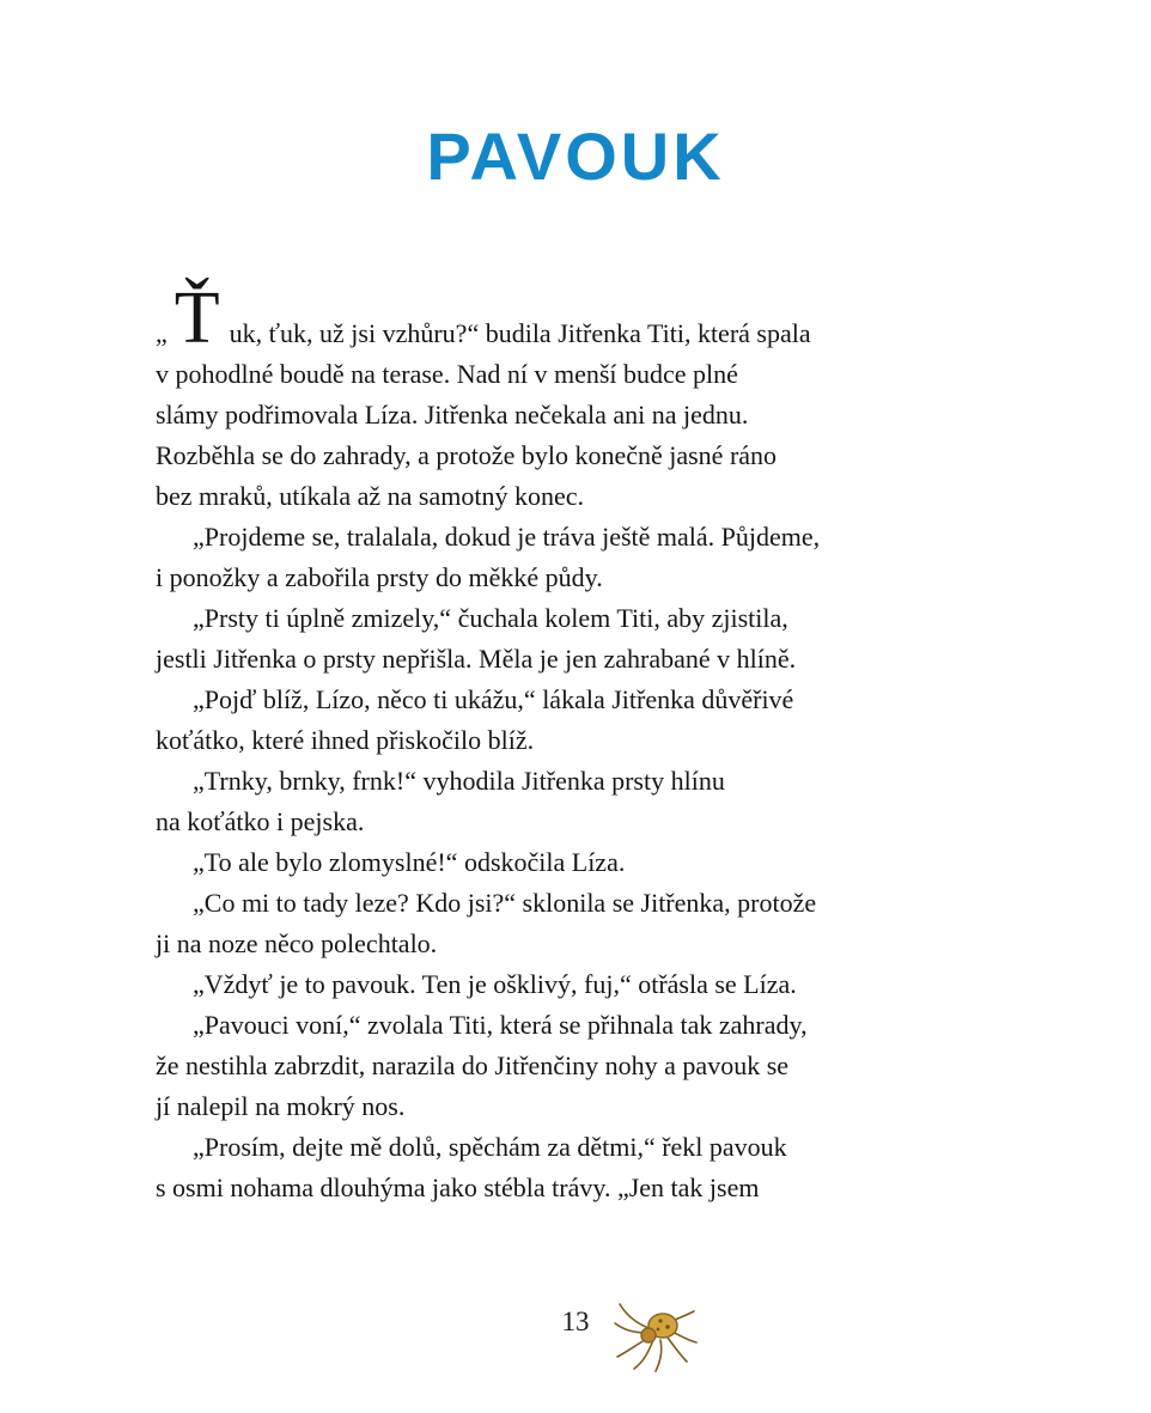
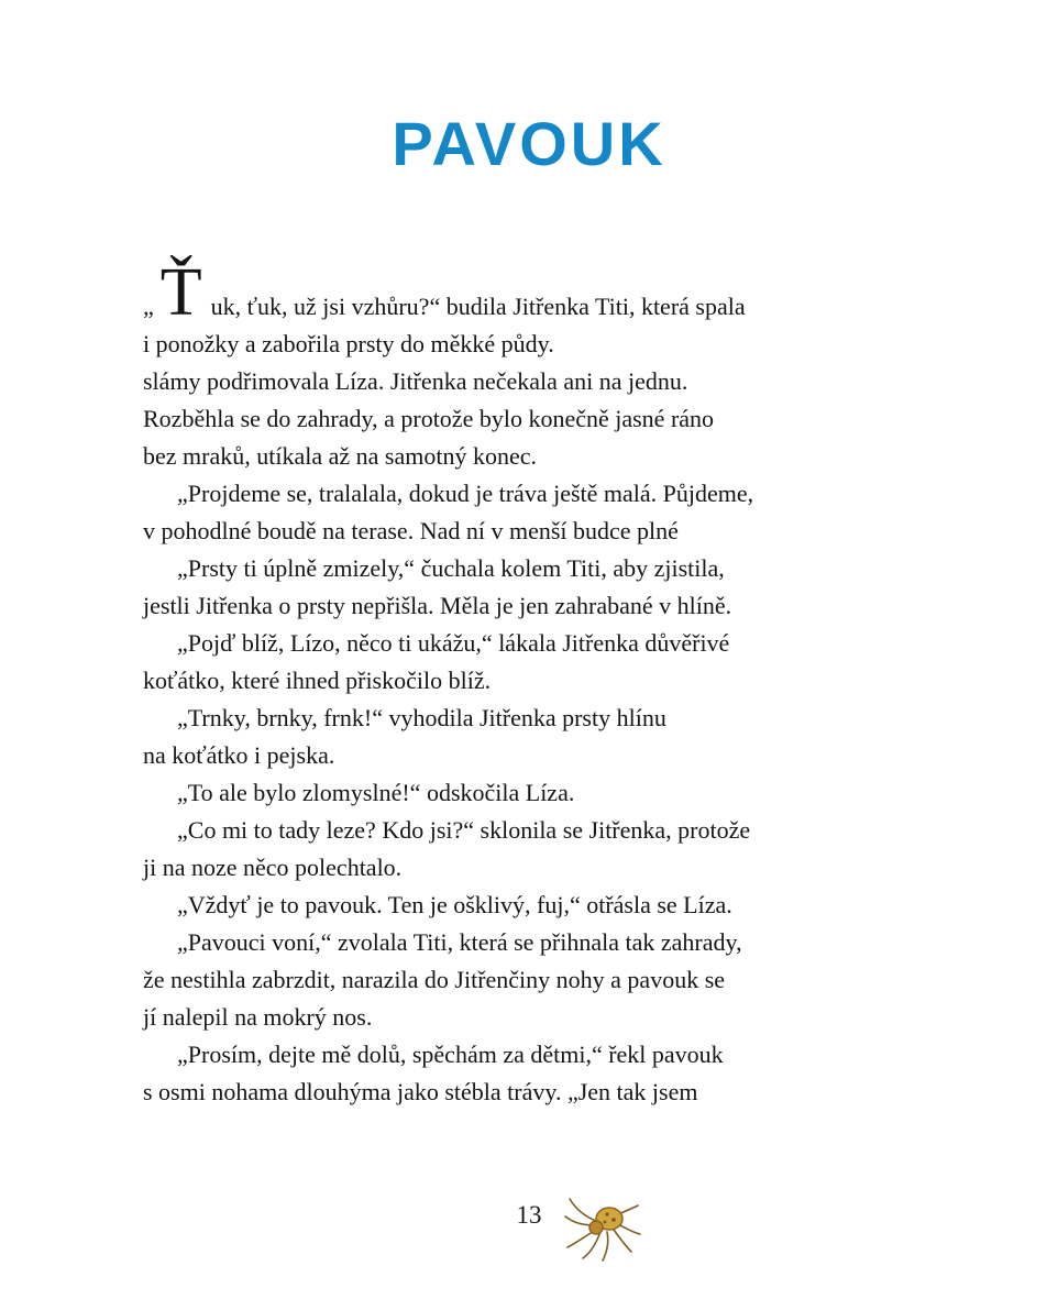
  PAVOUK
  „Ť uk, ťuk, už jsi vzhůru?“ budila Jitřenka Titi, která spala
- v pohodlné boudě na terase. Nad ní v menší budce plné
+ i ponožky a zabořila prsty do měkké půdy.
  slámy podřimovala Líza. Jitřenka nečekala ani na jednu.
  Rozběhla se do zahrady, a protože bylo konečně jasné ráno
  bez mraků, utíkala až na samotný konec.
  „Projdeme se, tralalala, dokud je tráva ještě malá. Půjdeme,
- i ponožky a zabořila prsty do měkké půdy.
+ v pohodlné boudě na terase. Nad ní v menší budce plné
  „Prsty ti úplně zmizely,“ čuchala kolem Titi, aby zjistila,
  jestli Jitřenka o prsty nepřišla. Měla je jen zahrabané v hlíně.
  „Pojď blíž, Lízo, něco ti ukážu,“ lákala Jitřenka důvěřivé
  koťátko, které ihned přiskočilo blíž.
  „Trnky, brnky, frnk!“ vyhodila Jitřenka prsty hlínu
  na koťátko i pejska.
  „To ale bylo zlomyslné!“ odskočila Líza.
  „Co mi to tady leze? Kdo jsi?“ sklonila se Jitřenka, protože
  ji na noze něco polechtalo.
  „Vždyť je to pavouk. Ten je ošklivý, fuj,“ otřásla se Líza.
  „Pavouci voní,“ zvolala Titi, která se přihnala tak zahrady,
  že nestihla zabrzdit, narazila do Jitřenčiny nohy a pavouk se
  jí nalepil na mokrý nos.
  „Prosím, dejte mě dolů, spěchám za dětmi,“ řekl pavouk
  s osmi nohama dlouhýma jako stébla trávy. „Jen tak jsem
  13
